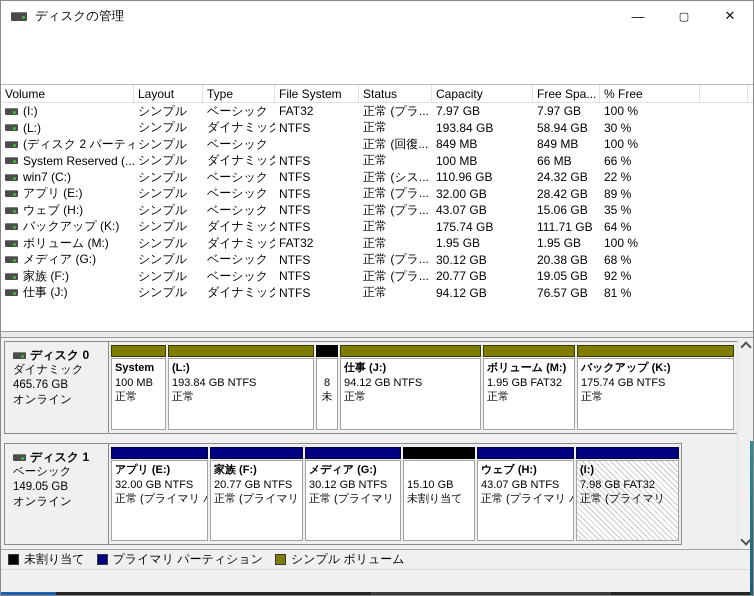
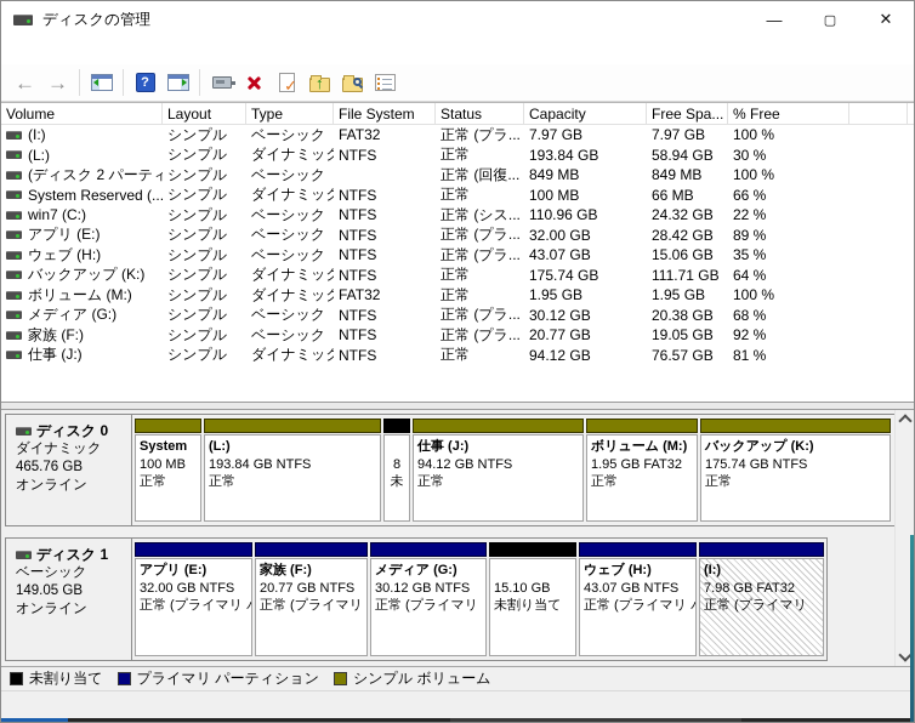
  ディスクの管理
  —
  ▢
  ✕
+ ←
+ →
+ ?
+ ✓
+ ↑
  Volume
  Layout
  Type
  File System
  Status
  Capacity
  Free Spa...
  % Free
  (I:)
  シンプル
  ベーシック
  FAT32
  正常 (プラ...
  7.97 GB
  7.97 GB
  100 %
  (L:)
  シンプル
  ダイナミック
  NTFS
  正常
  193.84 GB
  58.94 GB
  30 %
  (ディスク 2 パーティ
  シンプル
  ベーシック
  正常 (回復...
  849 MB
  849 MB
  100 %
  System Reserved (...
  シンプル
  ダイナミック
  NTFS
  正常
  100 MB
  66 MB
  66 %
  win7 (C:)
  シンプル
  ベーシック
  NTFS
  正常 (シス...
  110.96 GB
  24.32 GB
  22 %
  アプリ (E:)
  シンプル
  ベーシック
  NTFS
  正常 (プラ...
  32.00 GB
  28.42 GB
  89 %
  ウェブ (H:)
  シンプル
  ベーシック
  NTFS
  正常 (プラ...
  43.07 GB
  15.06 GB
  35 %
  バックアップ (K:)
  シンプル
  ダイナミック
  NTFS
  正常
  175.74 GB
  111.71 GB
  64 %
  ボリューム (M:)
  シンプル
  ダイナミック
  FAT32
  正常
  1.95 GB
  1.95 GB
  100 %
  メディア (G:)
  シンプル
  ベーシック
  NTFS
  正常 (プラ...
  30.12 GB
  20.38 GB
  68 %
  家族 (F:)
  シンプル
  ベーシック
  NTFS
  正常 (プラ...
  20.77 GB
  19.05 GB
  92 %
  仕事 (J:)
  シンプル
  ダイナミック
  NTFS
  正常
  94.12 GB
  76.57 GB
  81 %
  ディスク 0
  ダイナミック
  465.76 GB
  オンライン
  System
  100 MB
  正常
  (L:)
  193.84 GB NTFS
  正常
  8
  未
  仕事 (J:)
  94.12 GB NTFS
  正常
  ボリューム (M:)
  1.95 GB FAT32
  正常
  バックアップ (K:)
  175.74 GB NTFS
  正常
  ディスク 1
  ベーシック
  149.05 GB
  オンライン
  アプリ (E:)
  32.00 GB NTFS
  正常 (プライマリ
  家族 (F:)
  20.77 GB NTFS
  正常 (プライマリ
  メディア (G:)
  30.12 GB NTFS
  正常 (プライマリ
  15.10 GB
  未割り当て
  ウェブ (H:)
  43.07 GB NTFS
  正常 (プライマリ
  (I:)
  7.98 GB FAT32
  正常 (プライマリ
  未割り当て
  プライマリ パーティション
  シンプル ボリューム
